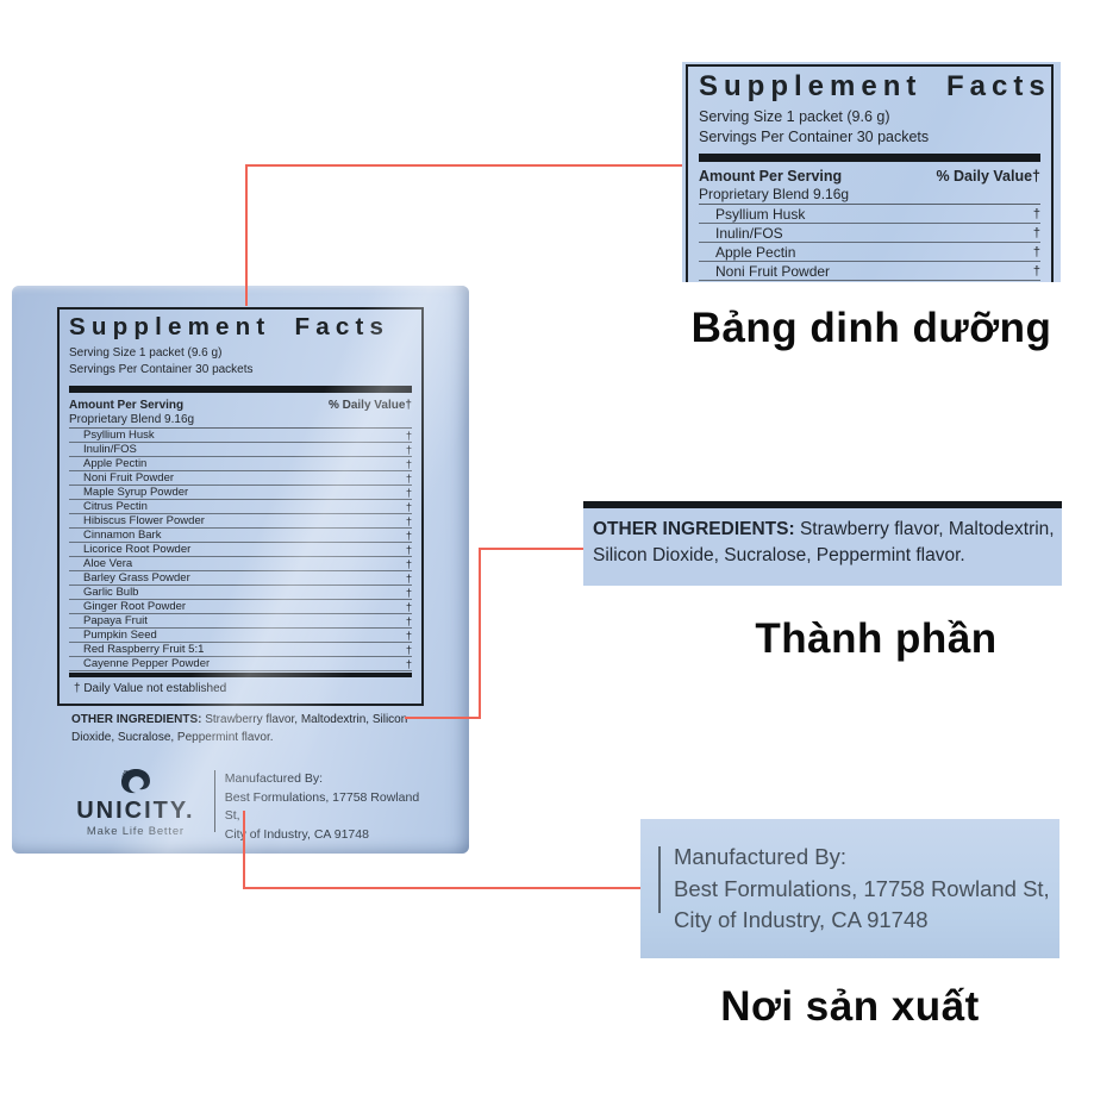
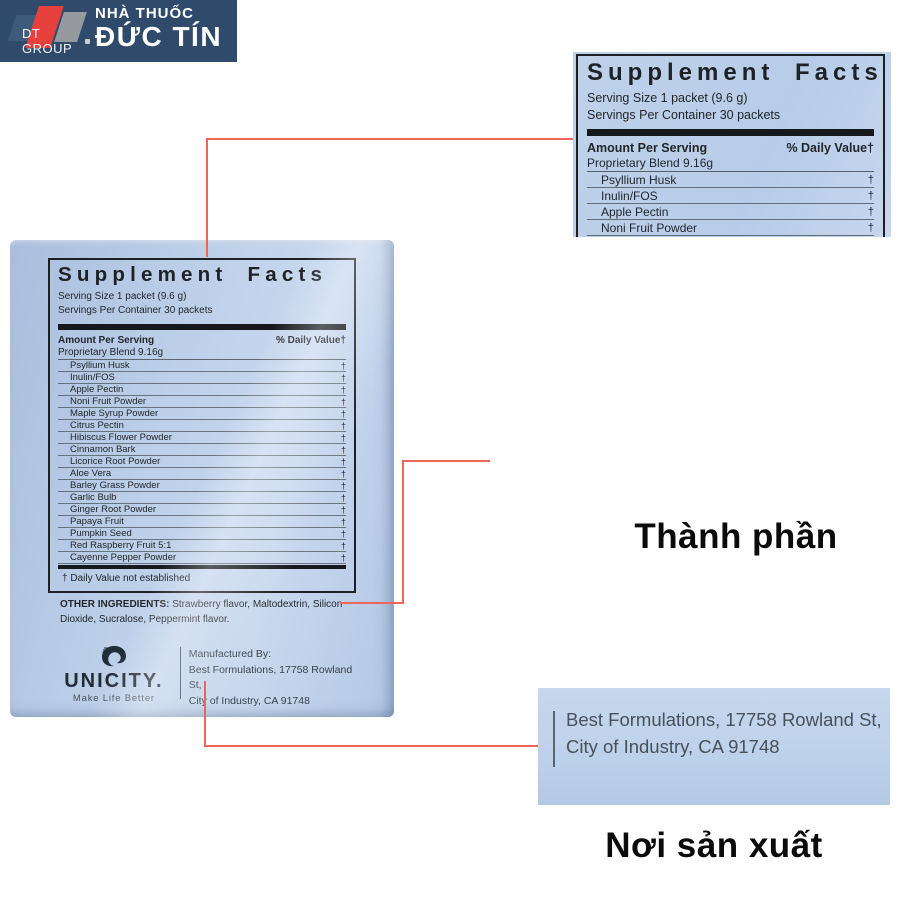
+ DT GROUP
+ NHÀ THUỐC
+ ĐỨC TÍN
  Supplement Facts
  Serving Size 1 packet (9.6 g)
  Servings Per Container 30 packets
  Amount Per Serving
  % Daily Value†
  Proprietary Blend 9.16g
  Psyllium Husk
  †
  Inulin/FOS
  †
  Apple Pectin
  †
  Noni Fruit Powder
  †
- Bảng dinh dưỡng
- OTHER INGREDIENTS: Strawberry flavor, Maltodextrin, Silicon Dioxide, Sucralose, Peppermint flavor.
  Thành phần
- Manufactured By:
  Best Formulations, 17758 Rowland St,
  City of Industry, CA 91748
  Nơi sản xuất
